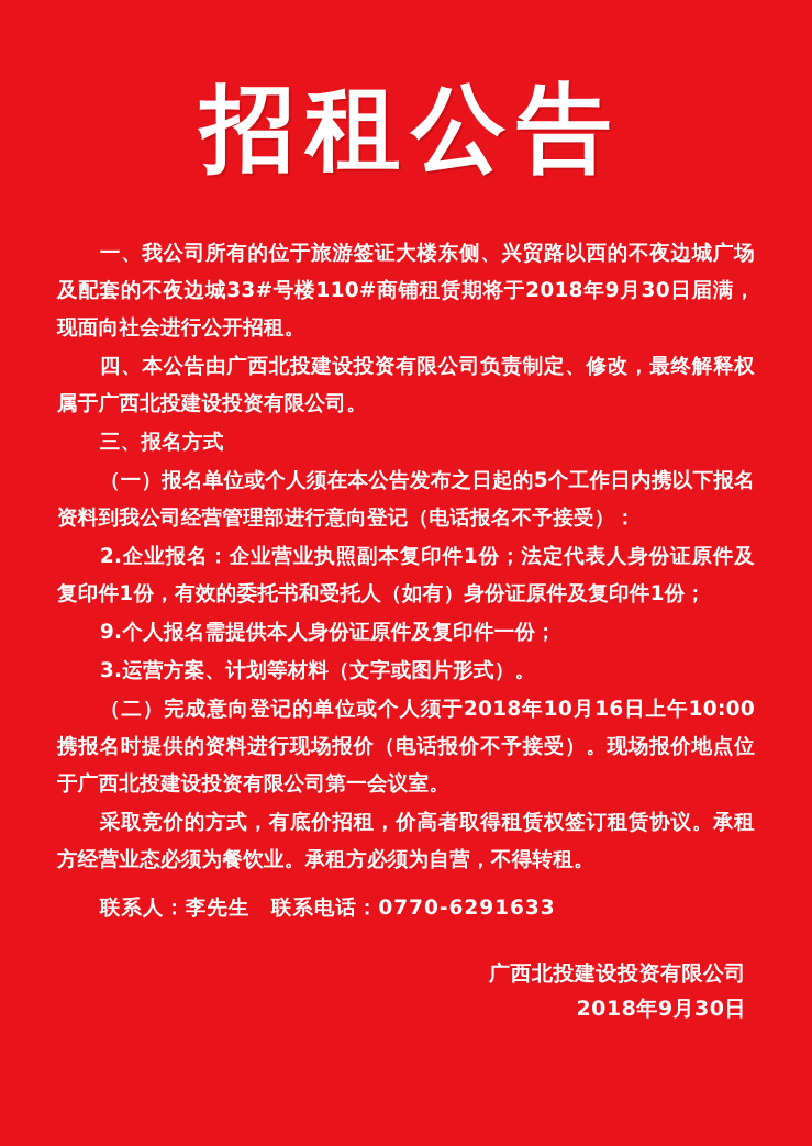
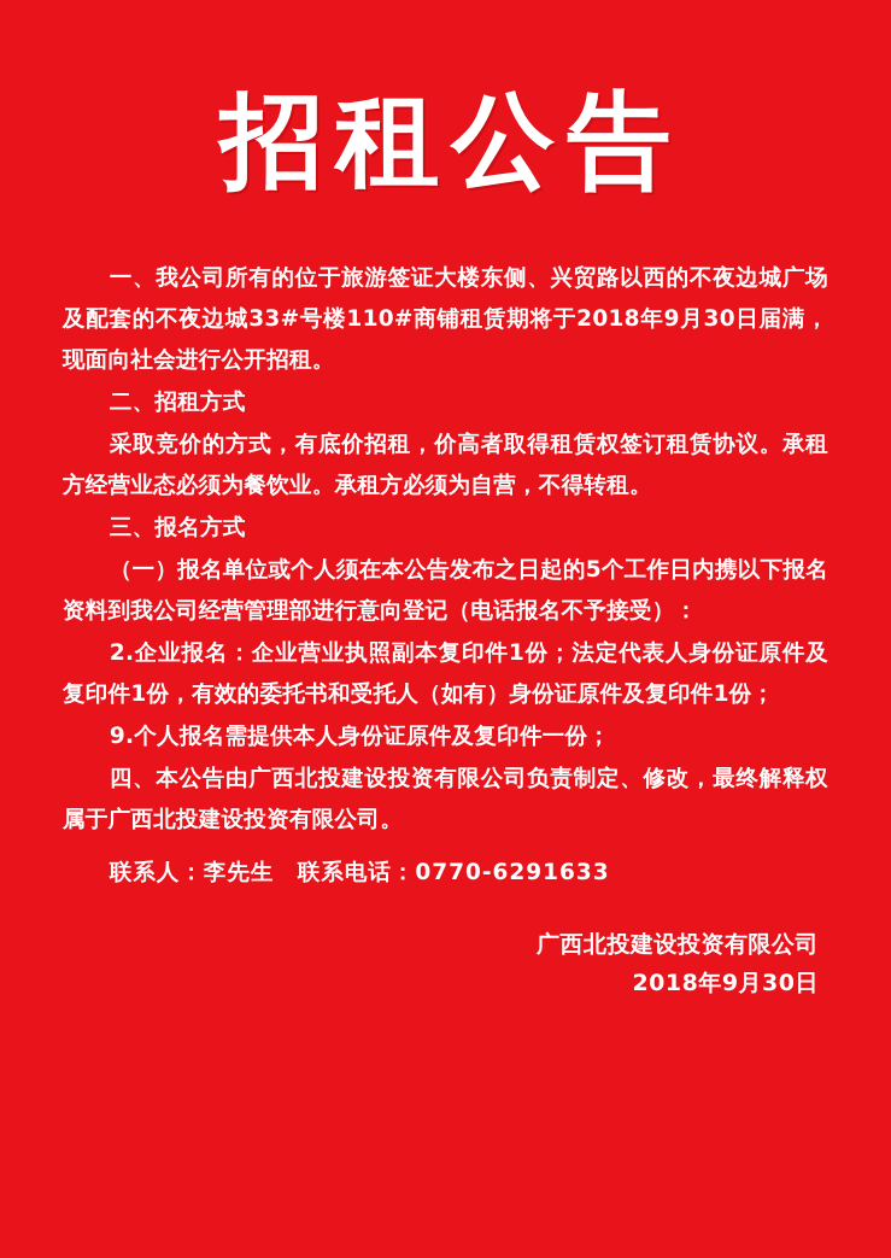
  招租公告
  一、我公司所有的位于旅游签证大楼东侧、兴贸路以西的不夜边城广场及配套的不夜边城33#号楼110#商铺租赁期将于2018年9月30日届满，现面向社会进行公开招租。
+ 二、招租方式
- 四、本公告由广西北投建设投资有限公司负责制定、修改，最终解释权属于广西北投建设投资有限公司。
+ 采取竞价的方式，有底价招租，价高者取得租赁权签订租赁协议。承租方经营业态必须为餐饮业。承租方必须为自营，不得转租。
  三、报名方式
  （一）报名单位或个人须在本公告发布之日起的5个工作日内携以下报名资料到我公司经营管理部进行意向登记（电话报名不予接受）：
  2.企业报名：企业营业执照副本复印件1份；法定代表人身份证原件及复印件1份，有效的委托书和受托人（如有）身份证原件及复印件1份；
  9.个人报名需提供本人身份证原件及复印件一份；
- 3.运营方案、计划等材料（文字或图片形式）。
- （二）完成意向登记的单位或个人须于2018年10月16日上午10:00携报名时提供的资料进行现场报价（电话报价不予接受）。现场报价地点位于广西北投建设投资有限公司第一会议室。
- 采取竞价的方式，有底价招租，价高者取得租赁权签订租赁协议。承租方经营业态必须为餐饮业。承租方必须为自营，不得转租。
+ 四、本公告由广西北投建设投资有限公司负责制定、修改，最终解释权属于广西北投建设投资有限公司。
  联系人：李先生 联系电话：0770-6291633
  广西北投建设投资有限公司
  2018年9月30日
